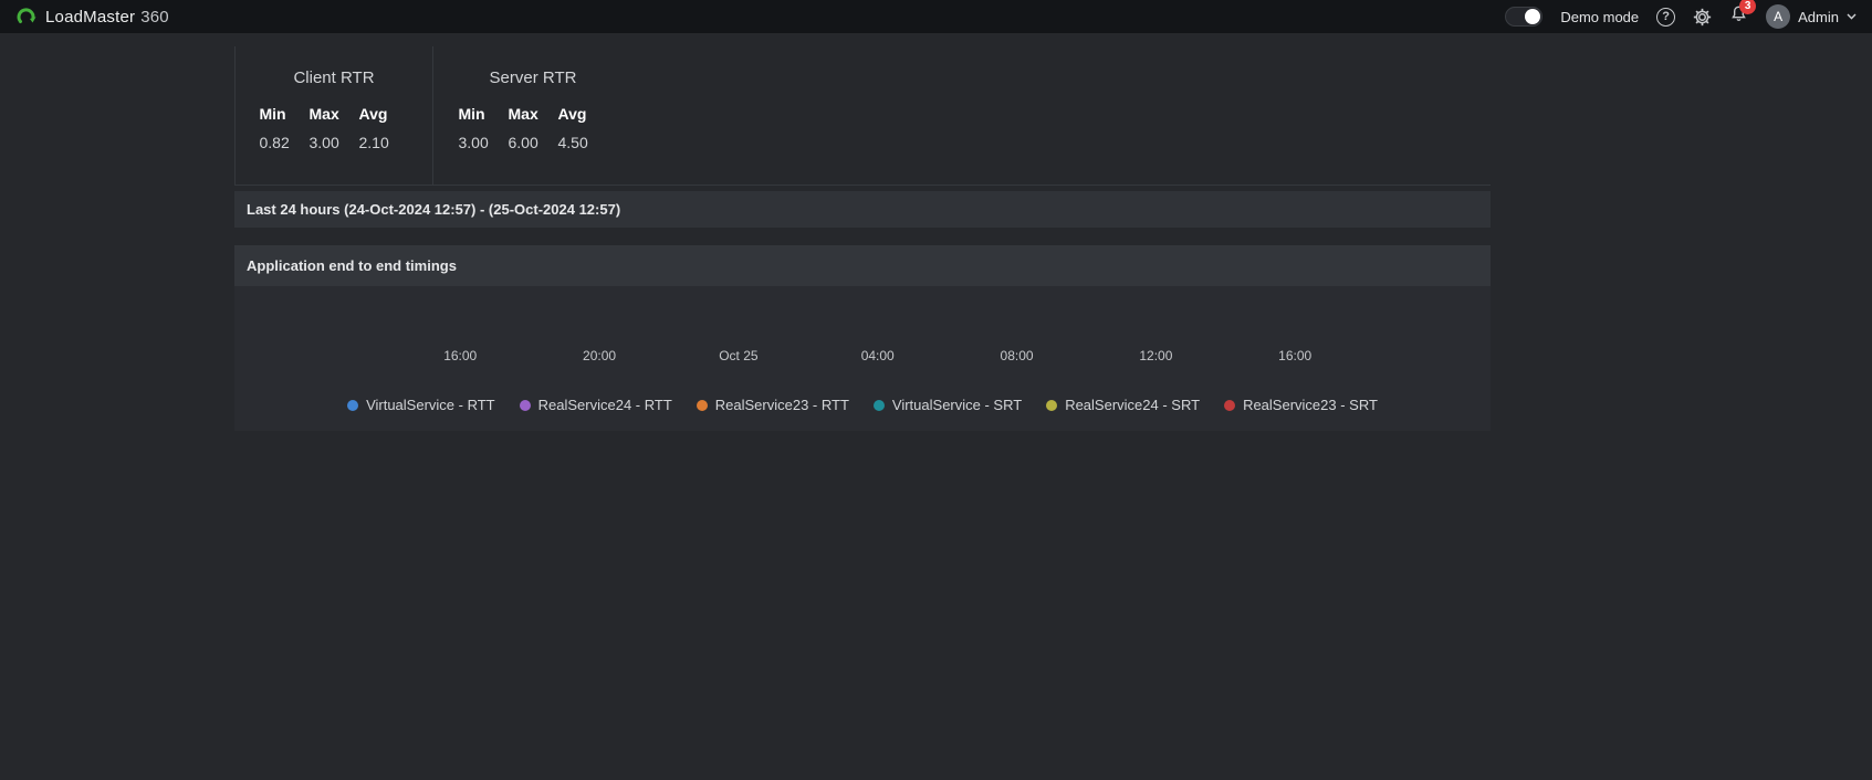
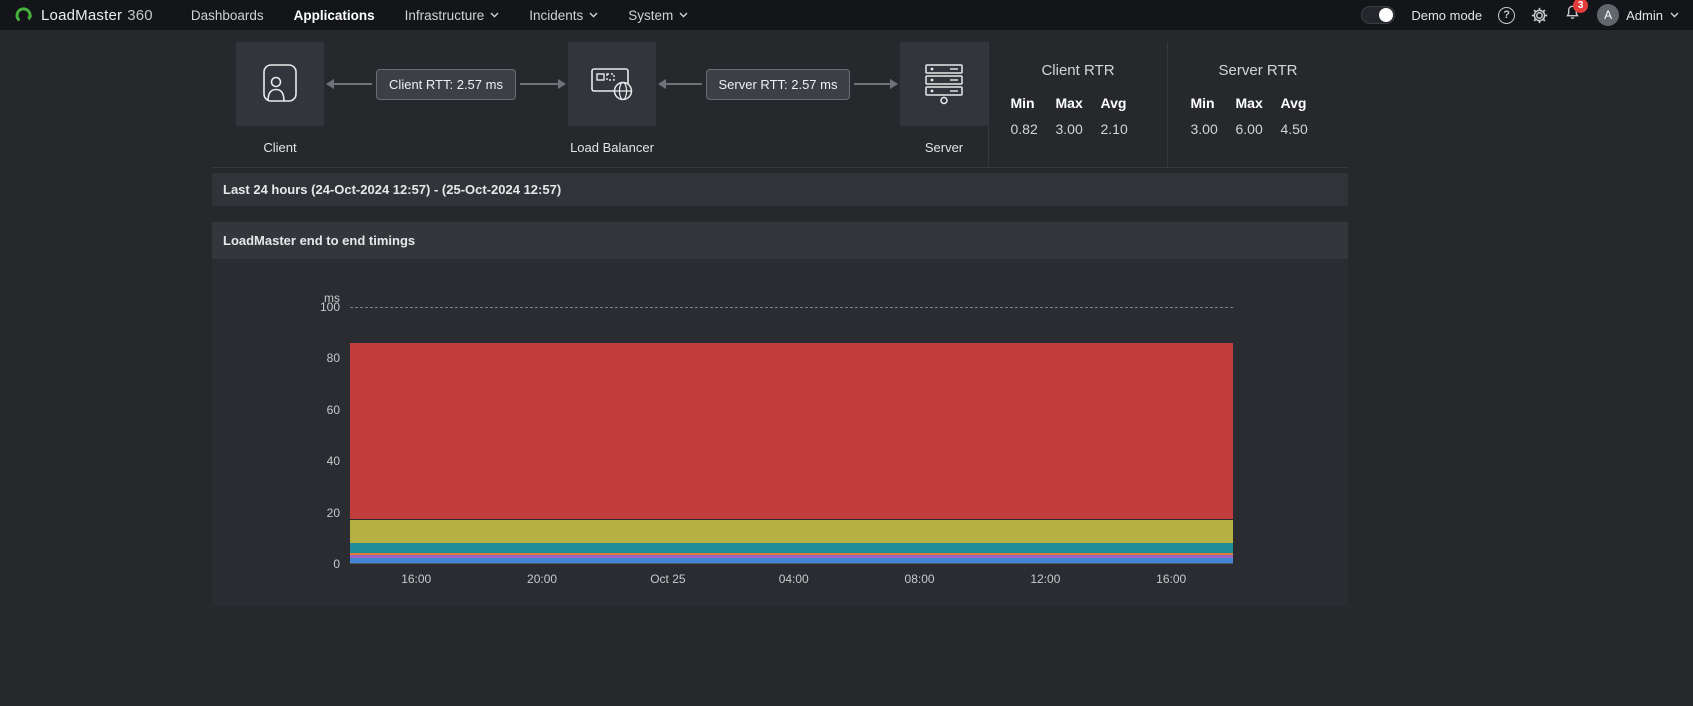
  LoadMaster 360
+ Dashboards
+ Applications
+ Infrastructure
+ Incidents
+ System
  Demo mode
  ?
  3
  A
  Admin
+ Client
+ Client RTT: 2.57 ms
+ Load Balancer
+ Server RTT: 2.57 ms
+ Server
  Client RTR
  Min
  Max
  Avg
  0.82
  3.00
  2.10
  Server RTR
  Min
  Max
  Avg
  3.00
  6.00
  4.50
  Last 24 hours (24-Oct-2024 12:57) - (25-Oct-2024 12:57)
- Application end to end timings
+ LoadMaster end to end timings
+ ms
+ 0
+ 20
+ 40
+ 60
+ 80
+ 100
  16:00
  20:00
  Oct 25
  04:00
  08:00
  12:00
  16:00
- VirtualService - RTT
- RealService24 - RTT
- RealService23 - RTT
- VirtualService - SRT
- RealService24 - SRT
- RealService23 - SRT
